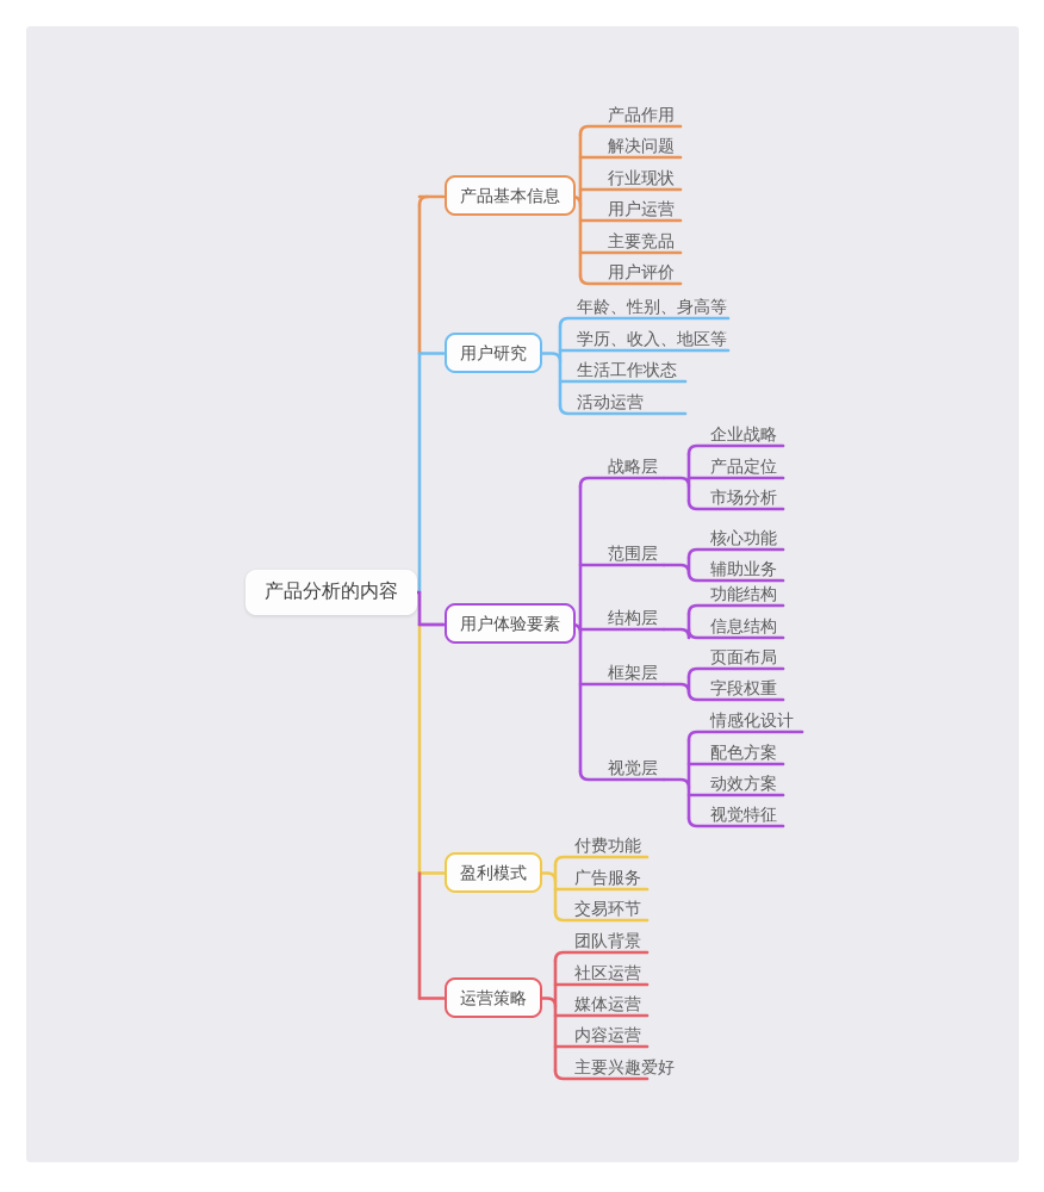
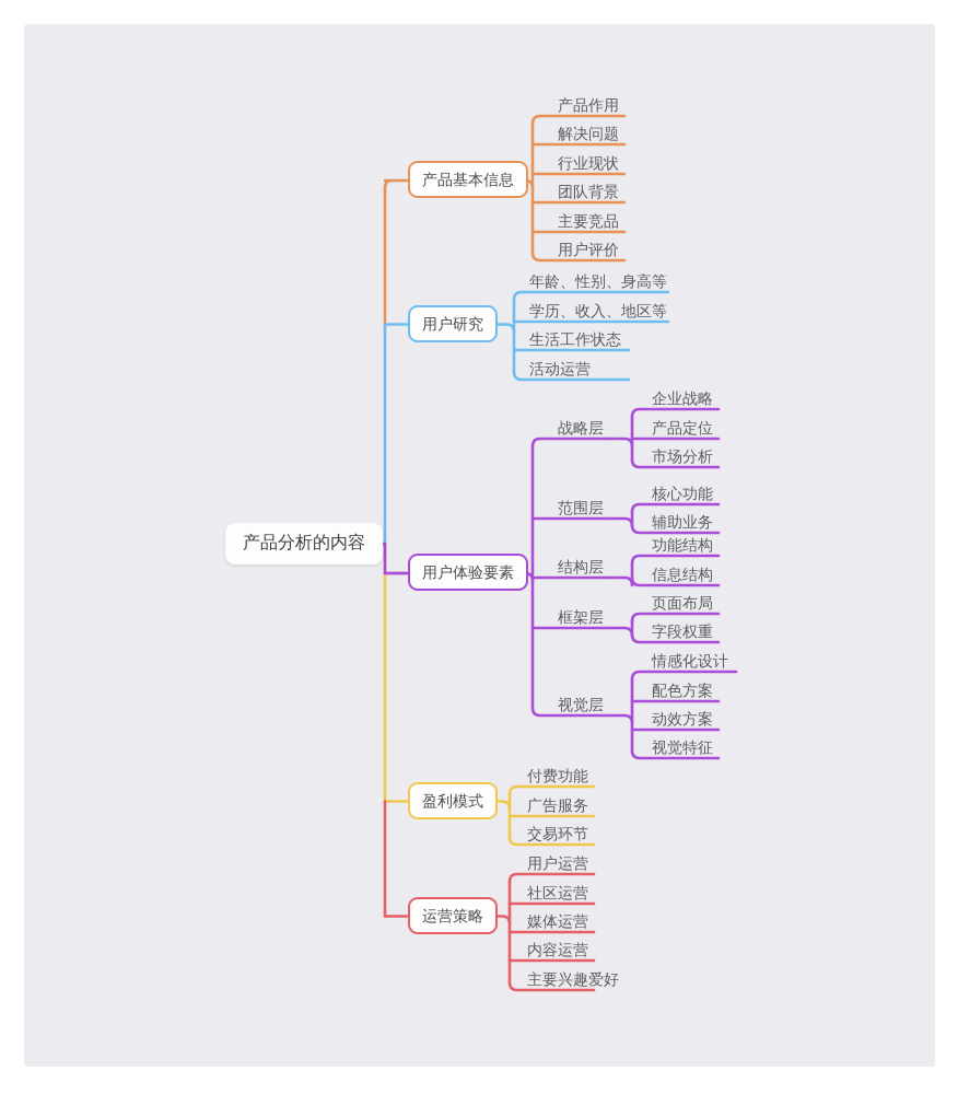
  产品分析的内容
  产品基本信息
  产品作用
  解决问题
  行业现状
- 用户运营
+ 团队背景
  主要竞品
  用户评价
  用户研究
  年龄、性别、身高等
  学历、收入、地区等
  生活工作状态
  活动运营
  用户体验要素
  战略层
  企业战略
  产品定位
  市场分析
  范围层
  核心功能
  辅助业务
  结构层
  功能结构
  信息结构
  框架层
  页面布局
  字段权重
  视觉层
  情感化设计
  配色方案
  动效方案
  视觉特征
  盈利模式
  付费功能
  广告服务
  交易环节
  运营策略
- 团队背景
+ 用户运营
  社区运营
  媒体运营
  内容运营
  主要兴趣爱好
